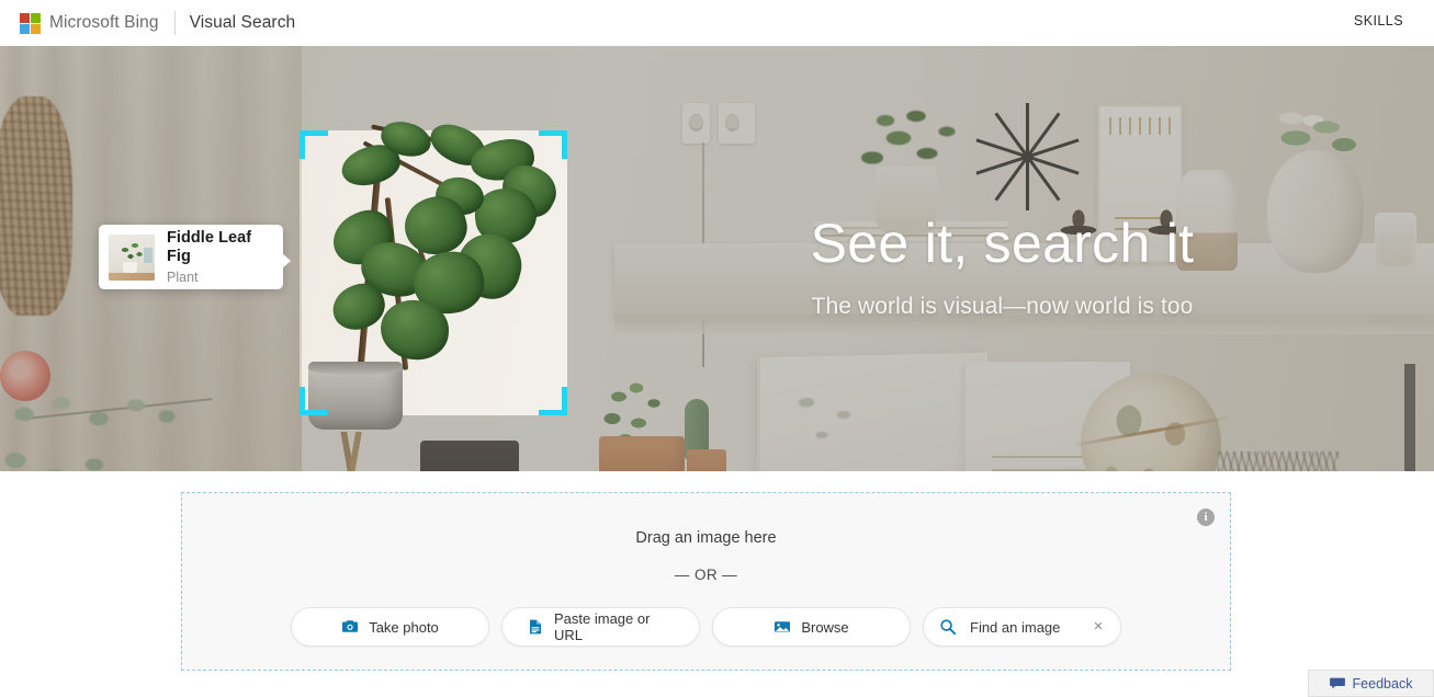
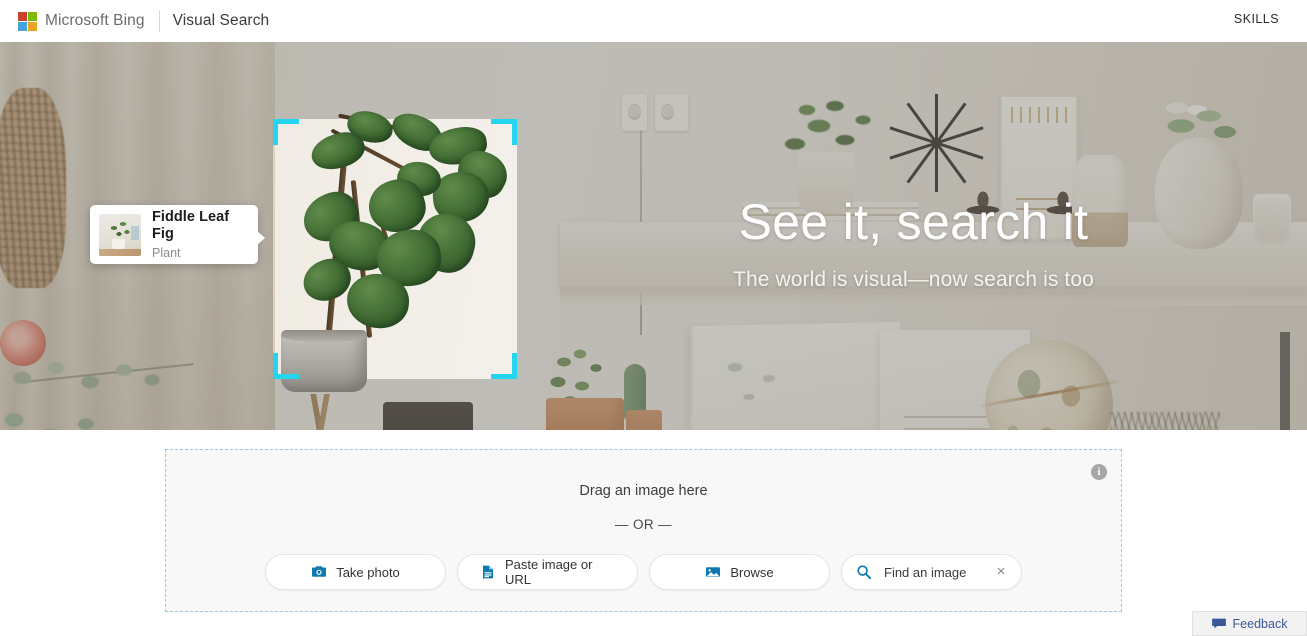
  Microsoft Bing
  Visual Search
  SKILLS
  Fiddle Leaf Fig
  Plant
  See it, search it
- The world is visual—now world is too
+ The world is visual—now search is too
  i
  Drag an image here
  — OR —
  Take photo
  Paste image or URL
  Browse
  Find an image
  ×
  Feedback
